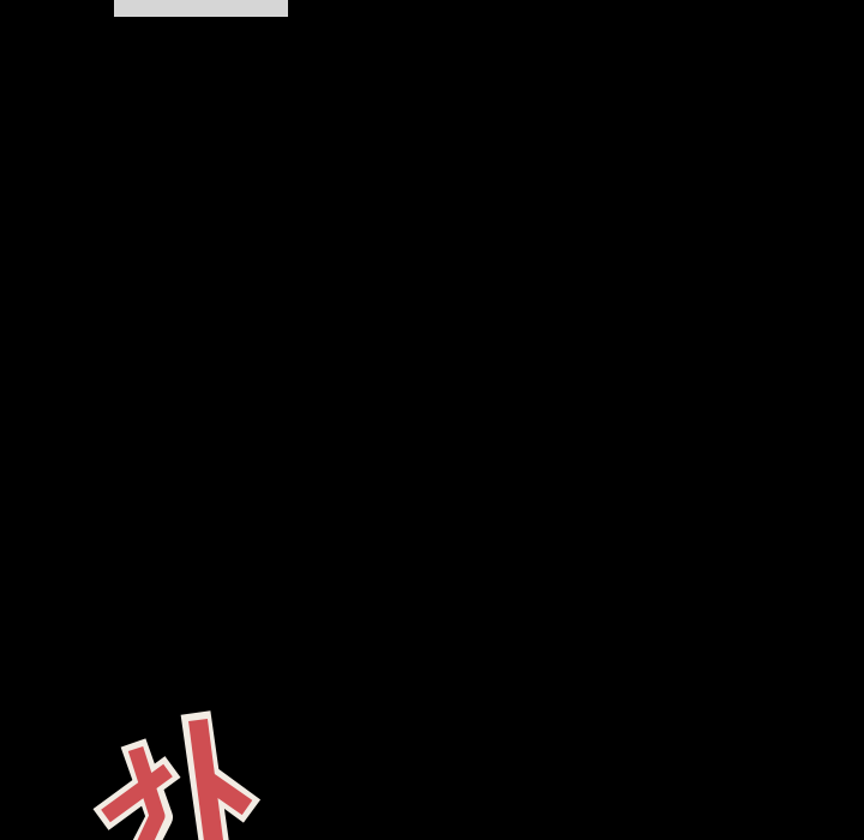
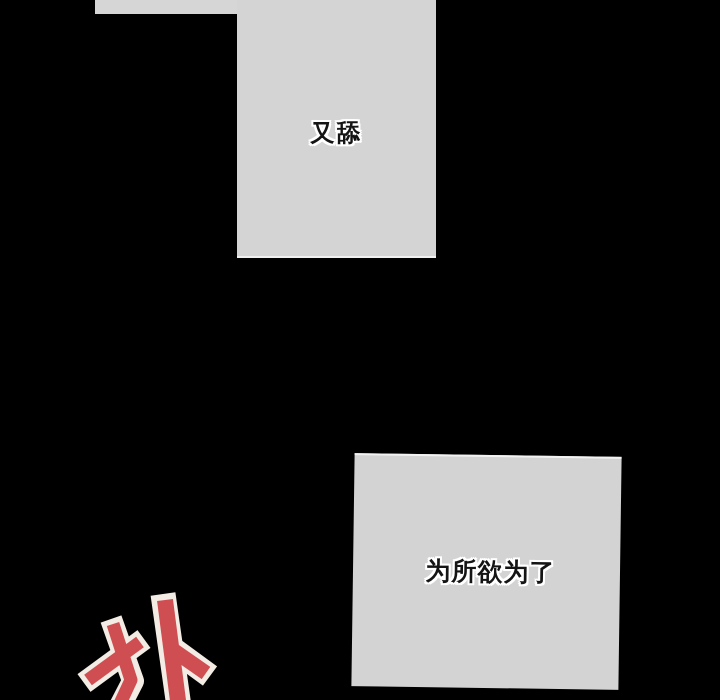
+ 又舔
+ 为所欲为了
